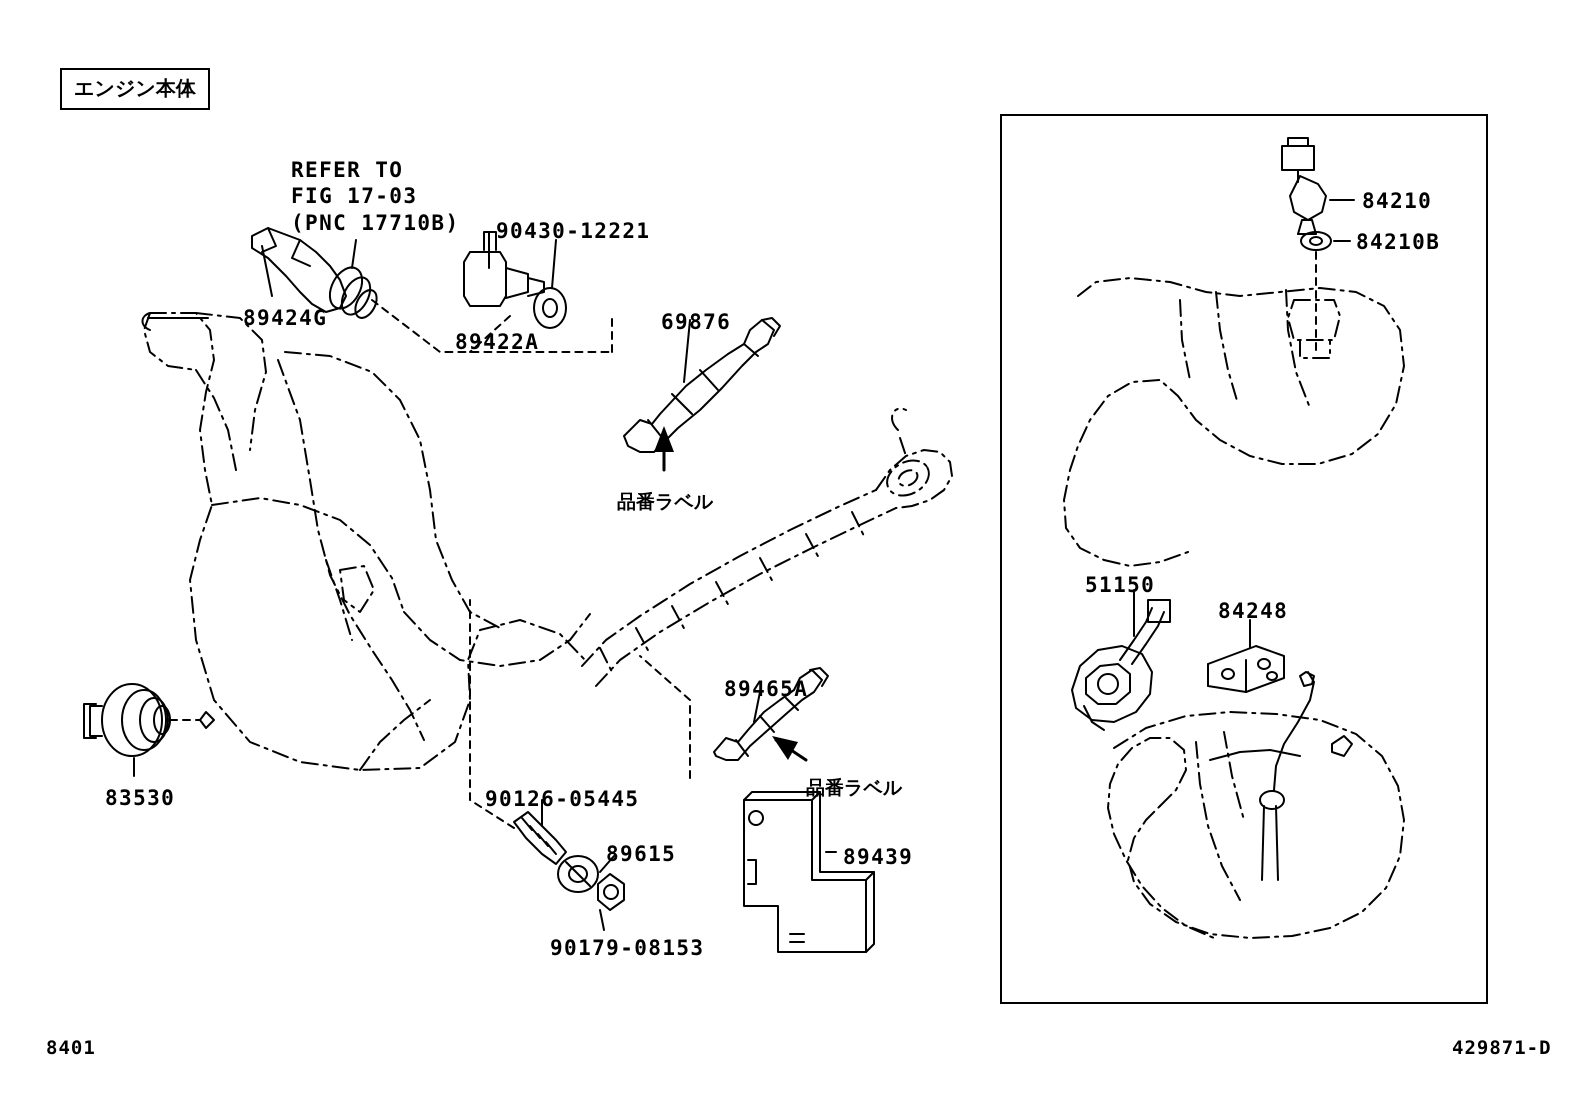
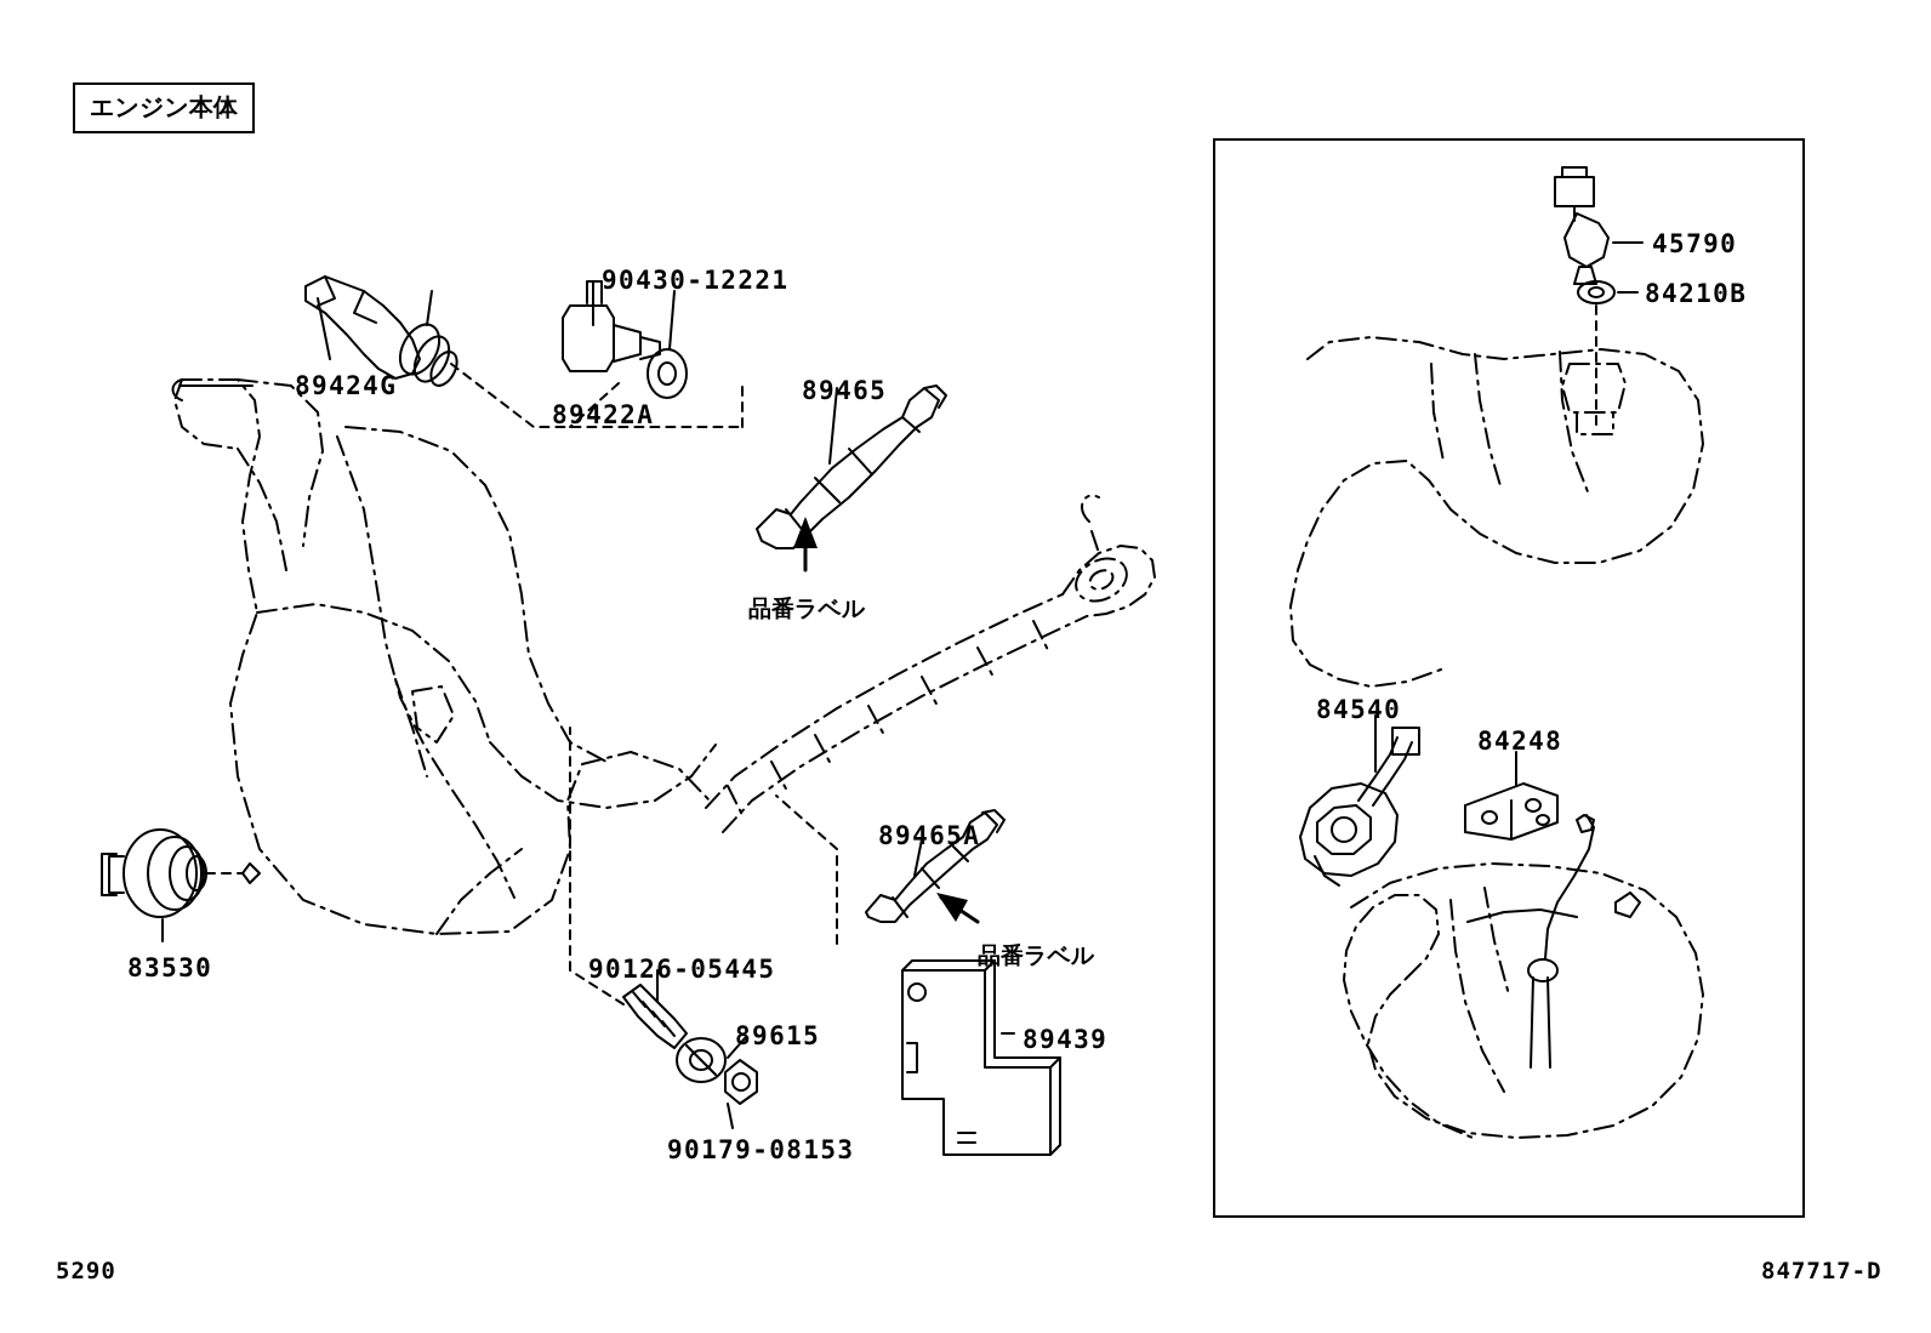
  エンジン本体
- REFER TO
- FIG 17-03
- (PNC 17710B)
  89424G
  89422A
  90430-12221
- 69876
+ 89465
  89465A
  83530
  90126-05445
  89615
  90179-08153
  89439
- 84210
+ 45790
  84210B
- 51150
+ 84540
  84248
  品番ラベル
  品番ラベル
- 8401
+ 5290
- 429871-D
+ 847717-D
